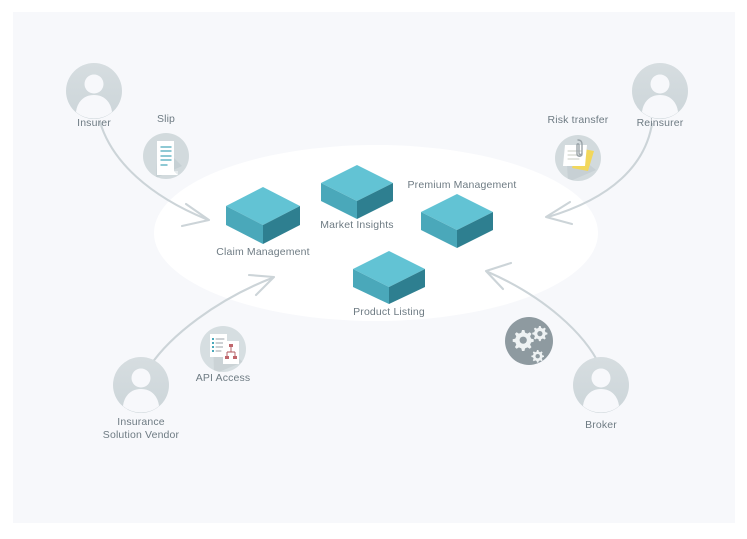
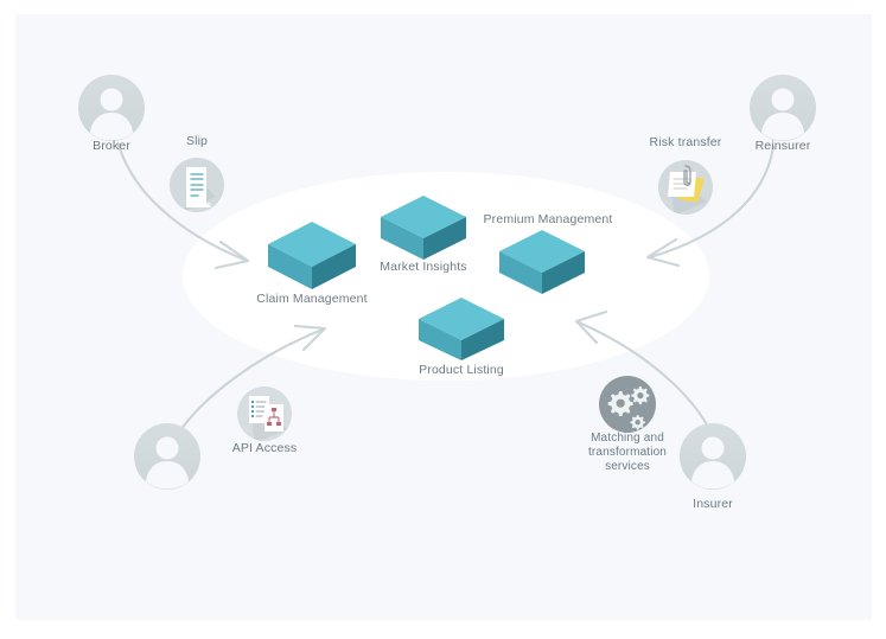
- Insurer
+ Broker
  Reinsurer
- Insurance
- Solution Vendor
- Broker
+ Insurer
  Slip
  Risk transfer
  API Access
+ Matching and
+ transformation
+ services
  Claim Management
  Market Insights
  Premium Management
  Product Listing
